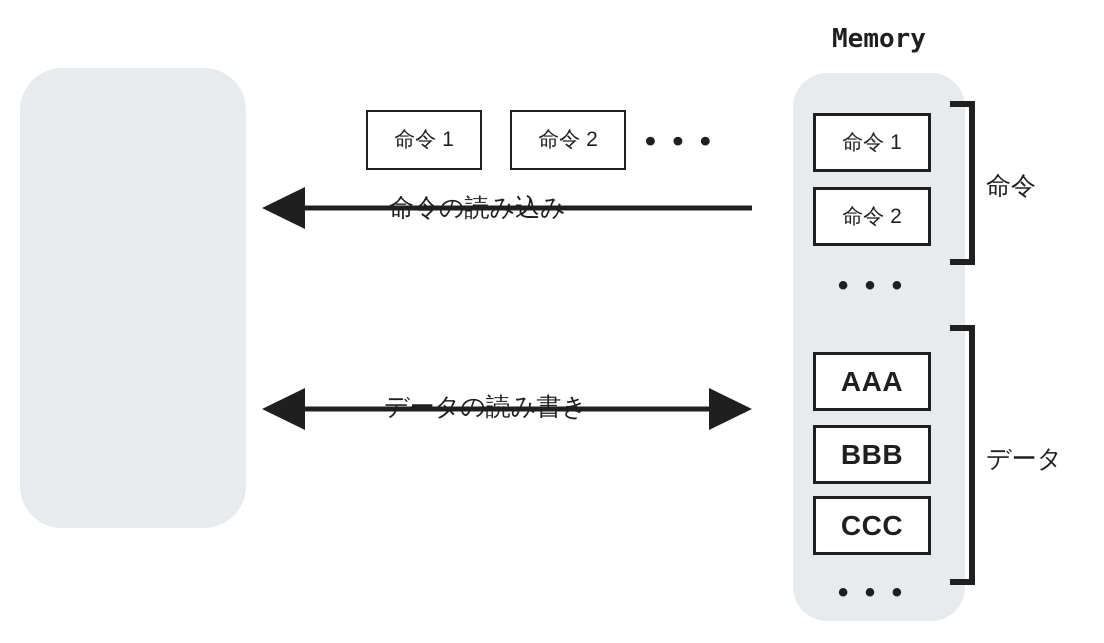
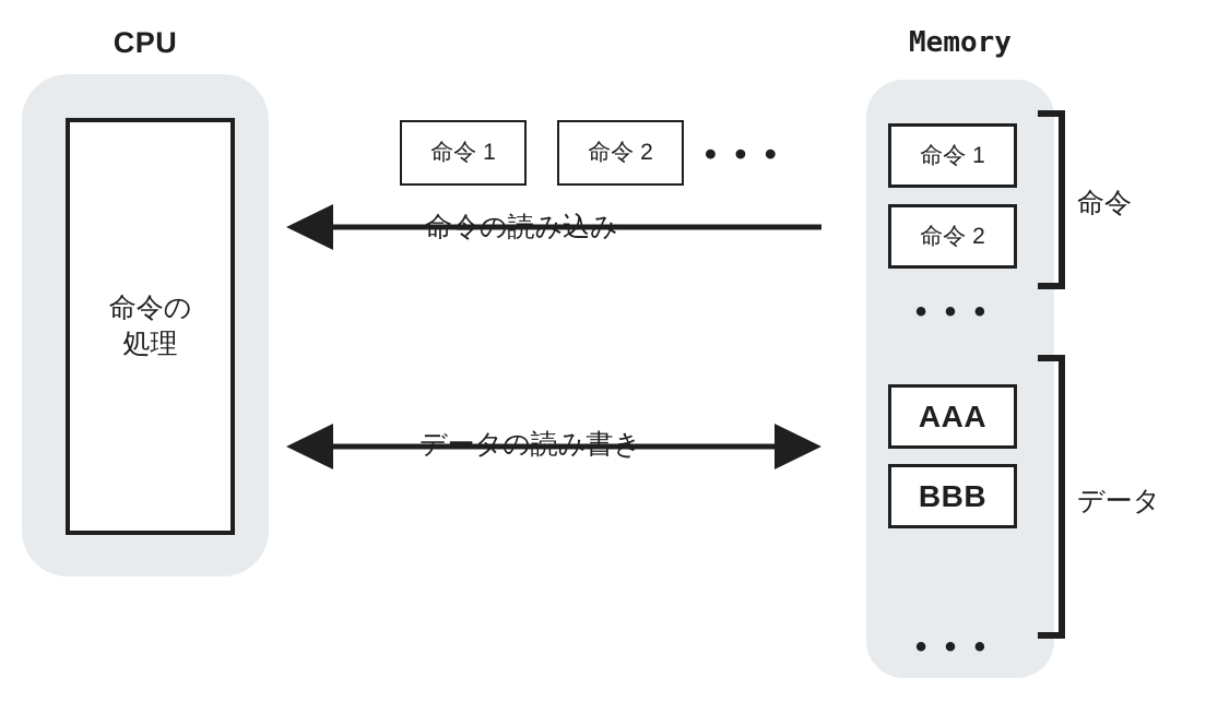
+ CPU
+ 命令の
+ 処理
  命令 1
  命令 2
  • • •
  Memory
  命令 1
  命令 2
  • • •
  AAA
  BBB
- CCC
  • • •
  命令
  データ
